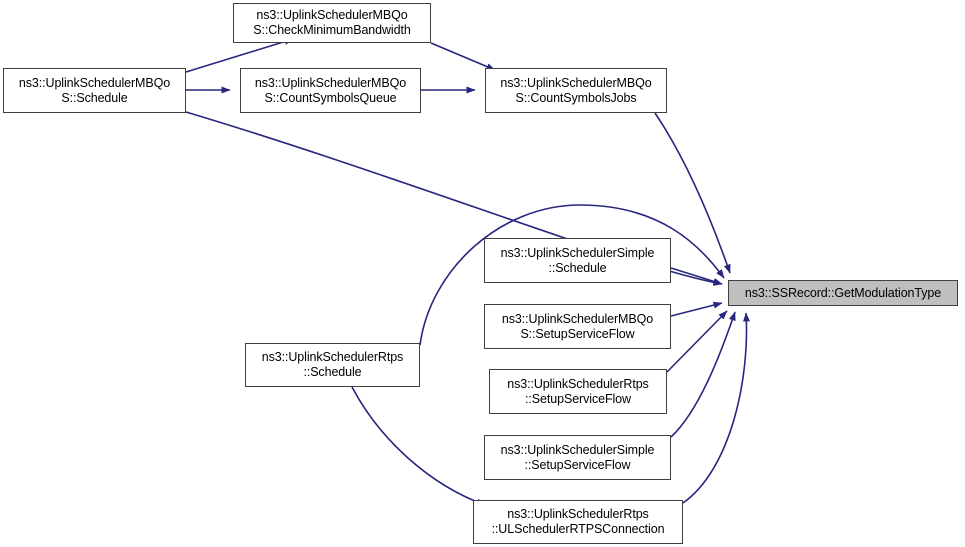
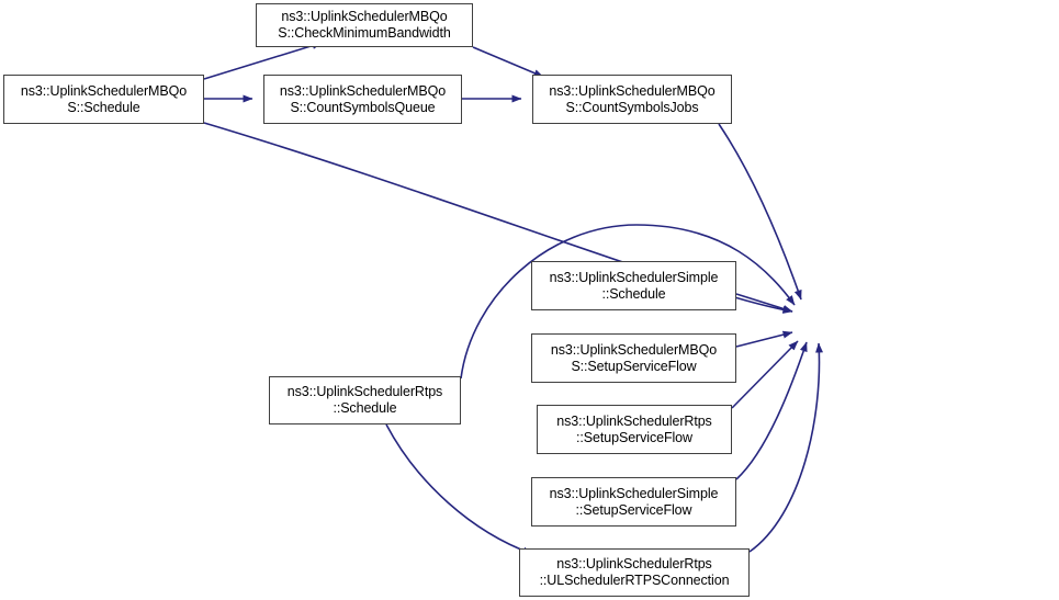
  ns3::UplinkSchedulerMBQo
  S::CheckMinimumBandwidth
  ns3::UplinkSchedulerMBQo
  S::Schedule
  ns3::UplinkSchedulerMBQo
  S::CountSymbolsQueue
  ns3::UplinkSchedulerMBQo
  S::CountSymbolsJobs
  ns3::UplinkSchedulerSimple
  ::Schedule
  ns3::UplinkSchedulerMBQo
  S::SetupServiceFlow
  ns3::UplinkSchedulerRtps
  ::Schedule
  ns3::UplinkSchedulerRtps
  ::SetupServiceFlow
  ns3::UplinkSchedulerSimple
  ::SetupServiceFlow
  ns3::UplinkSchedulerRtps
  ::ULSchedulerRTPSConnection
- ns3::SSRecord::GetModulationType
